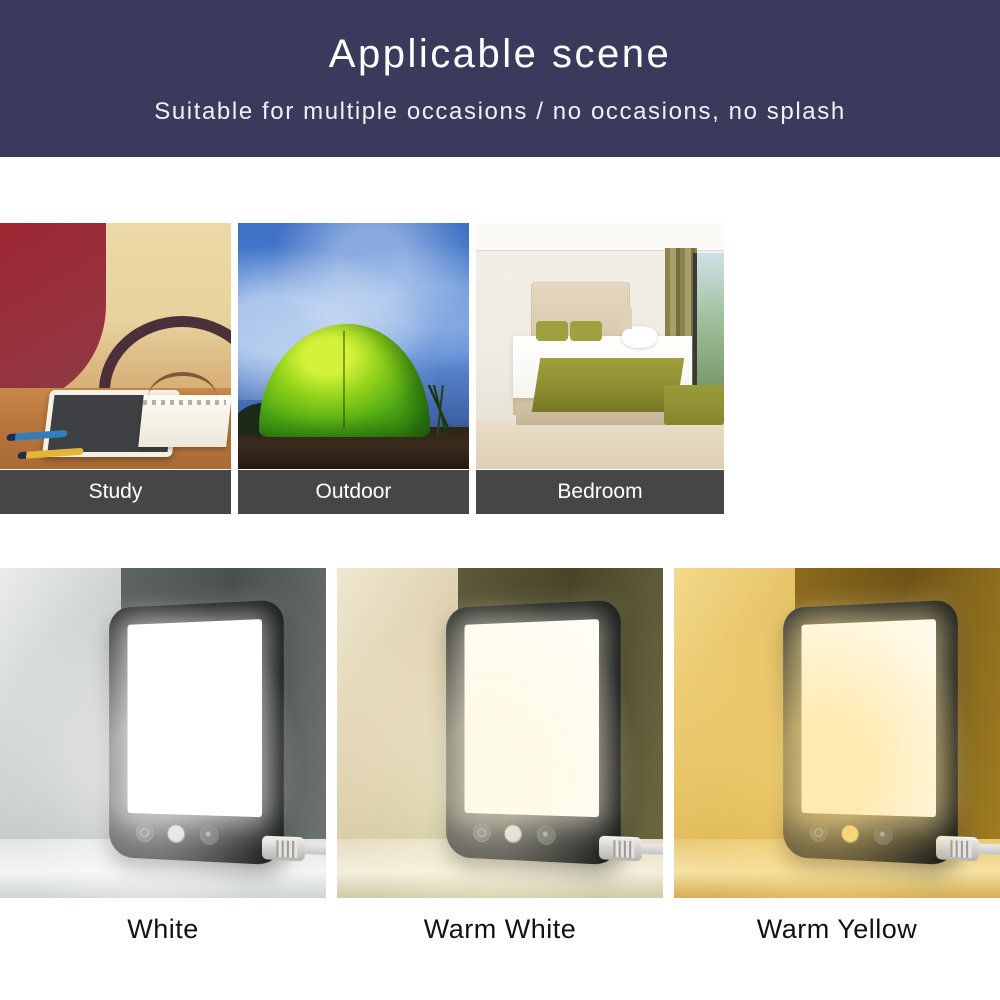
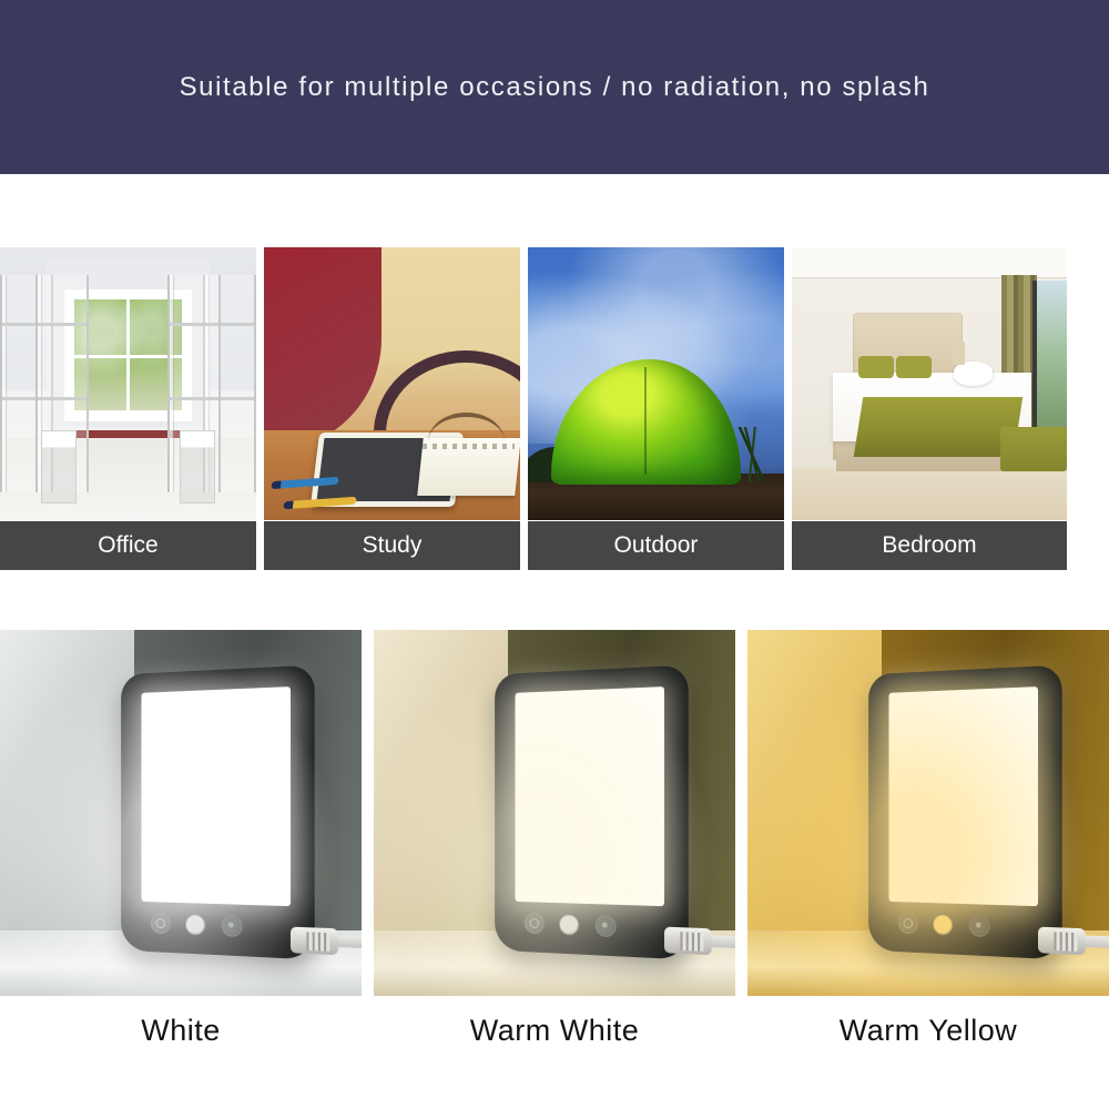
- Applicable scene
- Suitable for multiple occasions / no occasions, no splash
+ Suitable for multiple occasions / no radiation, no splash
+ Office
  Study
  Outdoor
  Bedroom
  White
  Warm White
  Warm Yellow
